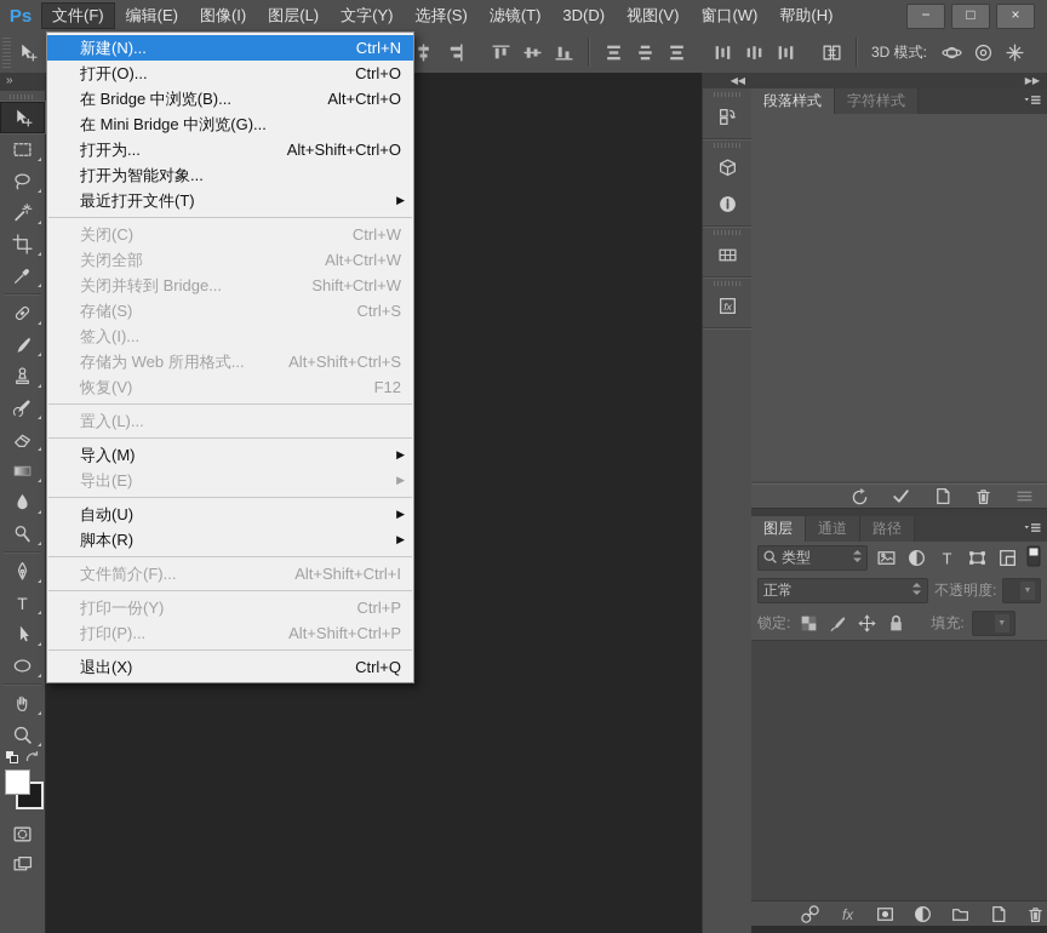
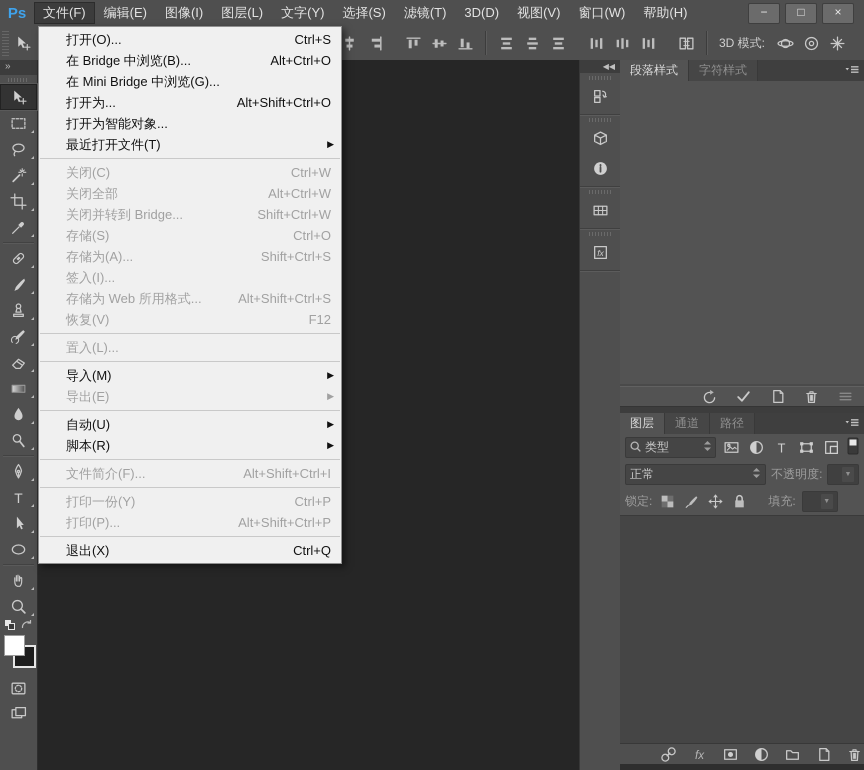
  Ps
  文件(F)
  编辑(E)
  图像(I)
  图层(L)
  文字(Y)
  选择(S)
  滤镜(T)
  3D(D)
  视图(V)
  窗口(W)
  帮助(H)
  −
  □
  ×
  3D 模式:
  »
  T
  ◀◀
  fx
- ▶▶
  段落样式
  字符样式
  图层
  通道
  路径
  类型
  T
  正常
  不透明度:
  锁定:
  填充:
  fx
- 新建(N)...
- Ctrl+N
  打开(O)...
- Ctrl+O
+ Ctrl+S
  在 Bridge 中浏览(B)...
  Alt+Ctrl+O
  在 Mini Bridge 中浏览(G)...
  打开为...
  Alt+Shift+Ctrl+O
  打开为智能对象...
  最近打开文件(T)
  ▶
  关闭(C)
  Ctrl+W
  关闭全部
  Alt+Ctrl+W
  关闭并转到 Bridge...
  Shift+Ctrl+W
  存储(S)
- Ctrl+S
+ Ctrl+O
+ 存储为(A)...
+ Shift+Ctrl+S
  签入(I)...
  存储为 Web 所用格式...
  Alt+Shift+Ctrl+S
  恢复(V)
  F12
  置入(L)...
  导入(M)
  ▶
  导出(E)
  ▶
  自动(U)
  ▶
  脚本(R)
  ▶
  文件简介(F)...
  Alt+Shift+Ctrl+I
  打印一份(Y)
  Ctrl+P
  打印(P)...
  Alt+Shift+Ctrl+P
  退出(X)
  Ctrl+Q
